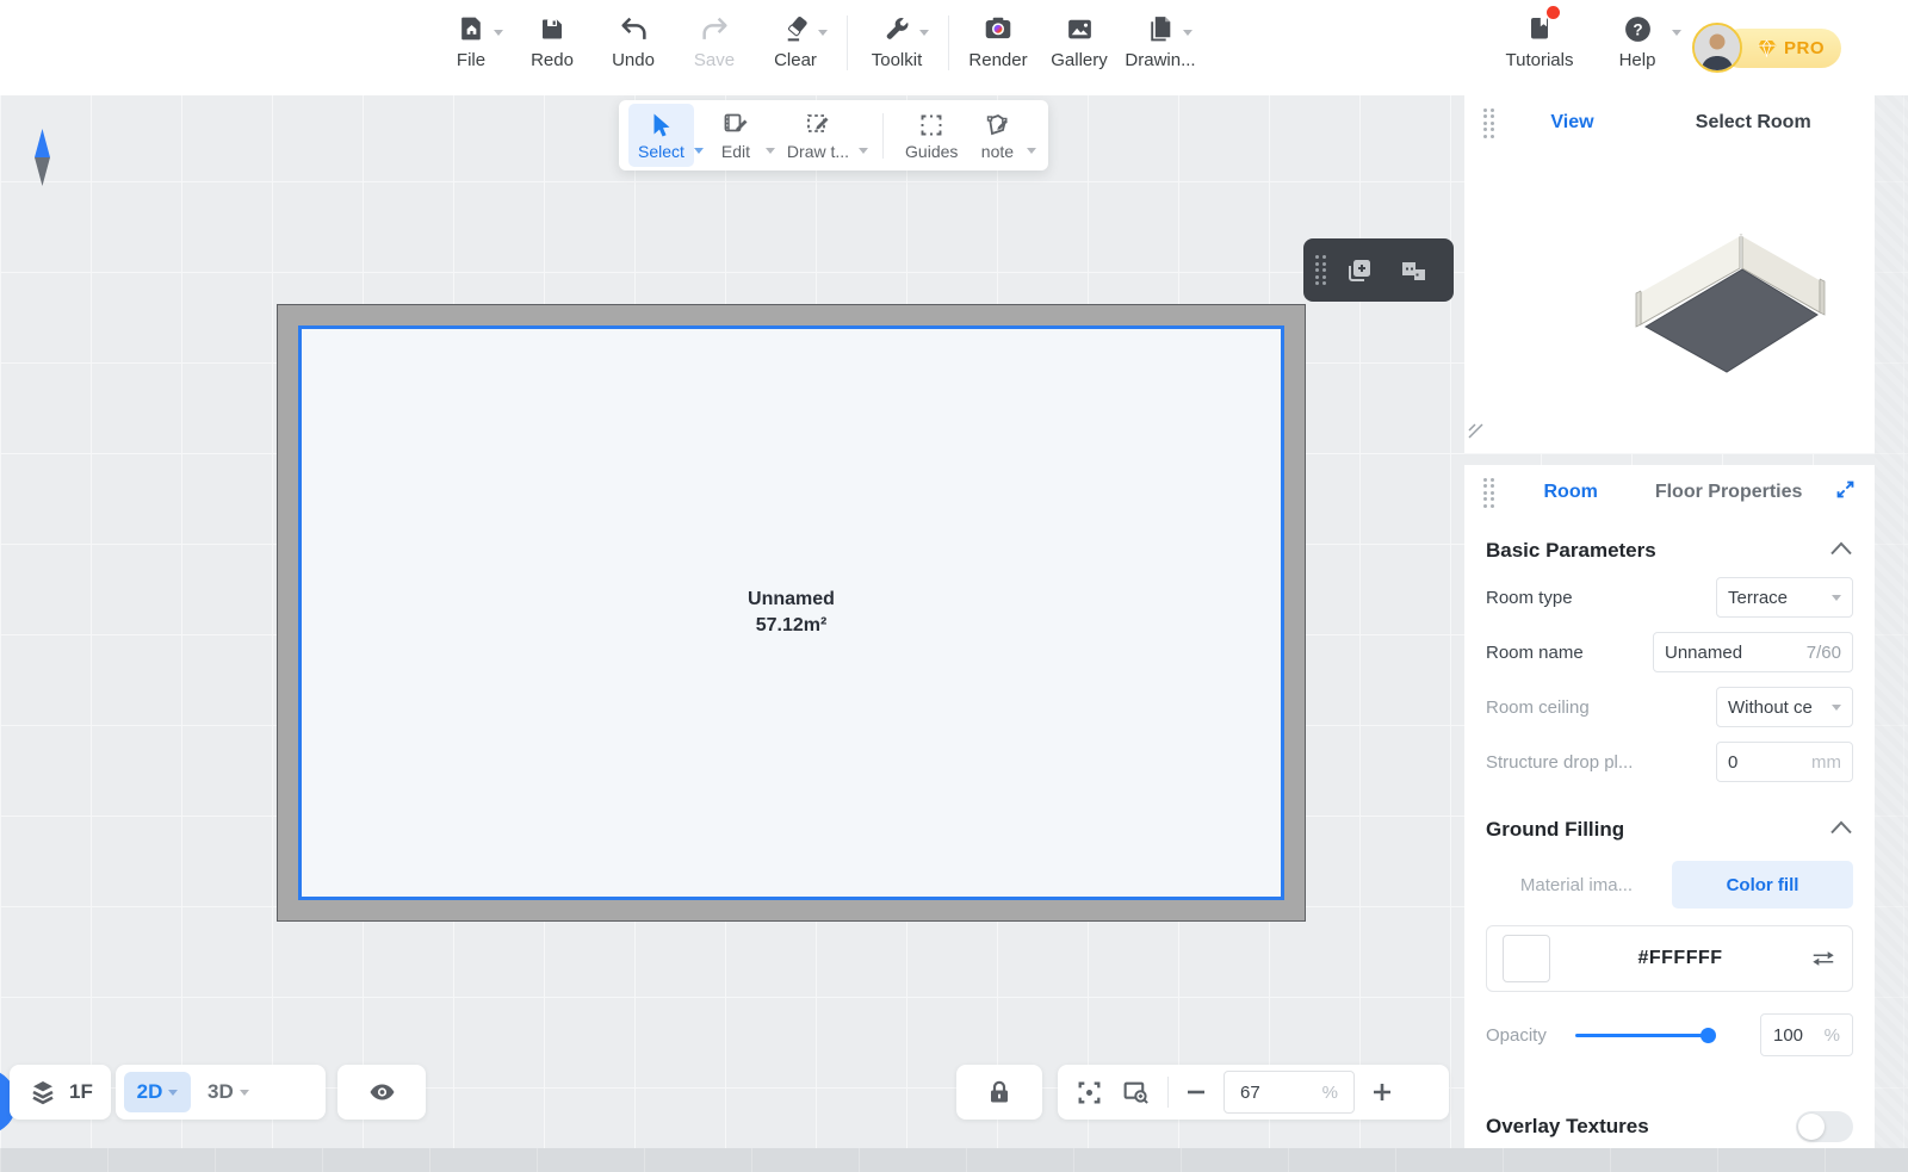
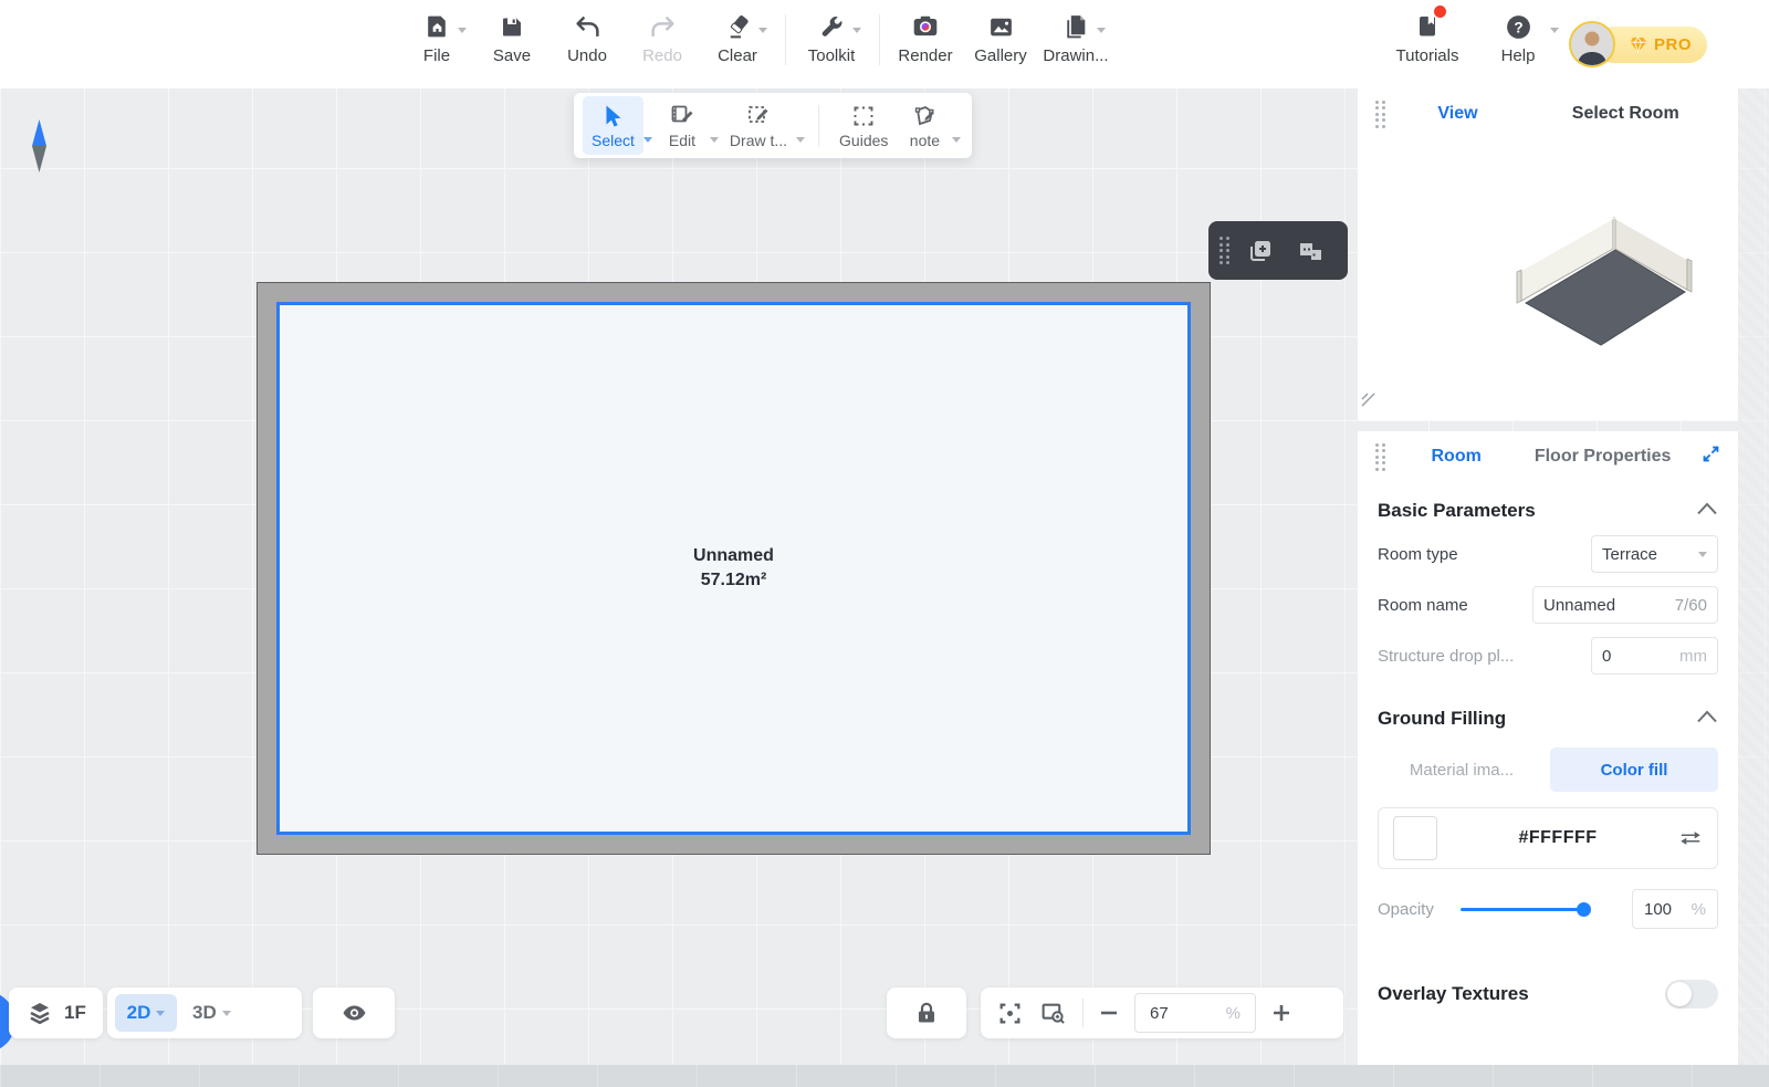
  Unnamed
  57.12m²
  File
- Redo
+ Save
  Undo
- Save
+ Redo
  Clear
  Toolkit
  Render
  Gallery
  Drawin...
  Tutorials
  ?
  Help
  PRO
  Select
  Edit
  Draw t...
  Guides
  note
  View
  Select Room
  Room
  Floor Properties
  Basic Parameters
  Room type
  Terrace
  Room name
  Unnamed
  7/60
- Room ceiling
- Without ce
  Structure drop pl...
  0
  mm
  Ground Filling
  Material ima...
  Color fill
  #FFFFFF
  Opacity
  100
  %
  Overlay Textures
  1F
  2D
  3D
  67
  %
